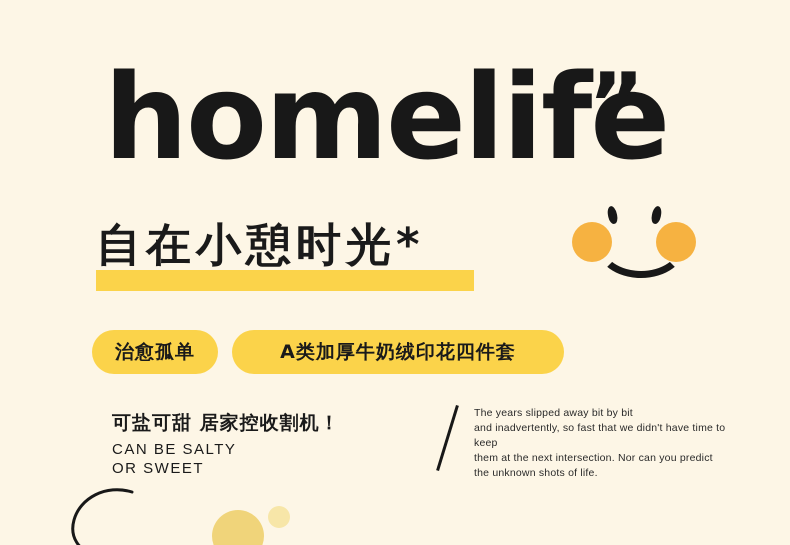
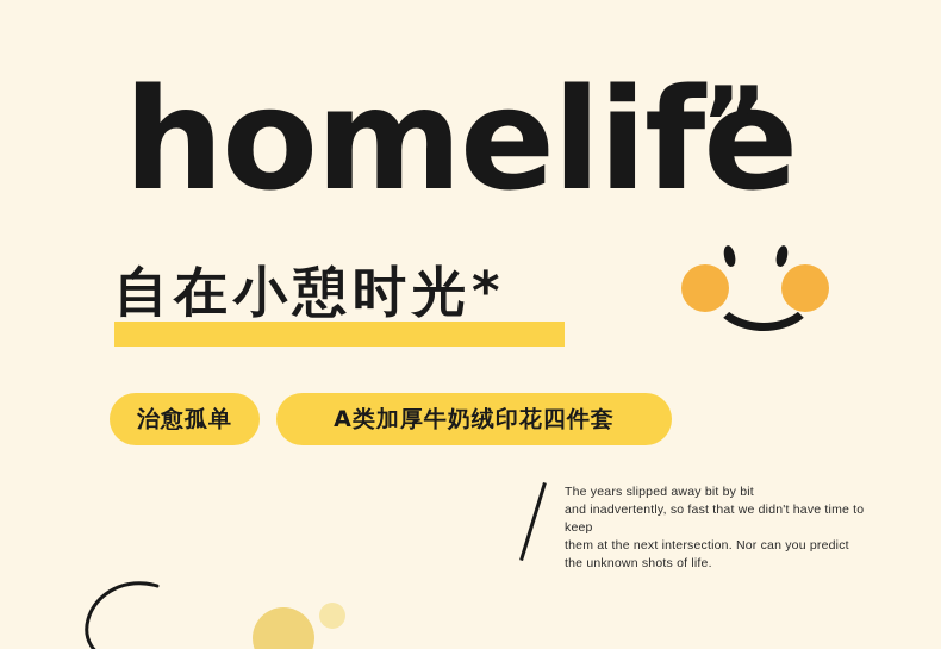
  homelife
  ”
  自在小憩时光*
  治愈孤单
  A类加厚牛奶绒印花四件套
- 可盐可甜 居家控收割机！
- CAN BE SALTY
- OR SWEET
  The years slipped away bit by bit
  and inadvertently, so fast that we didn't have time to keep
  them at the next intersection. Nor can you predict
  the unknown shots of life.
